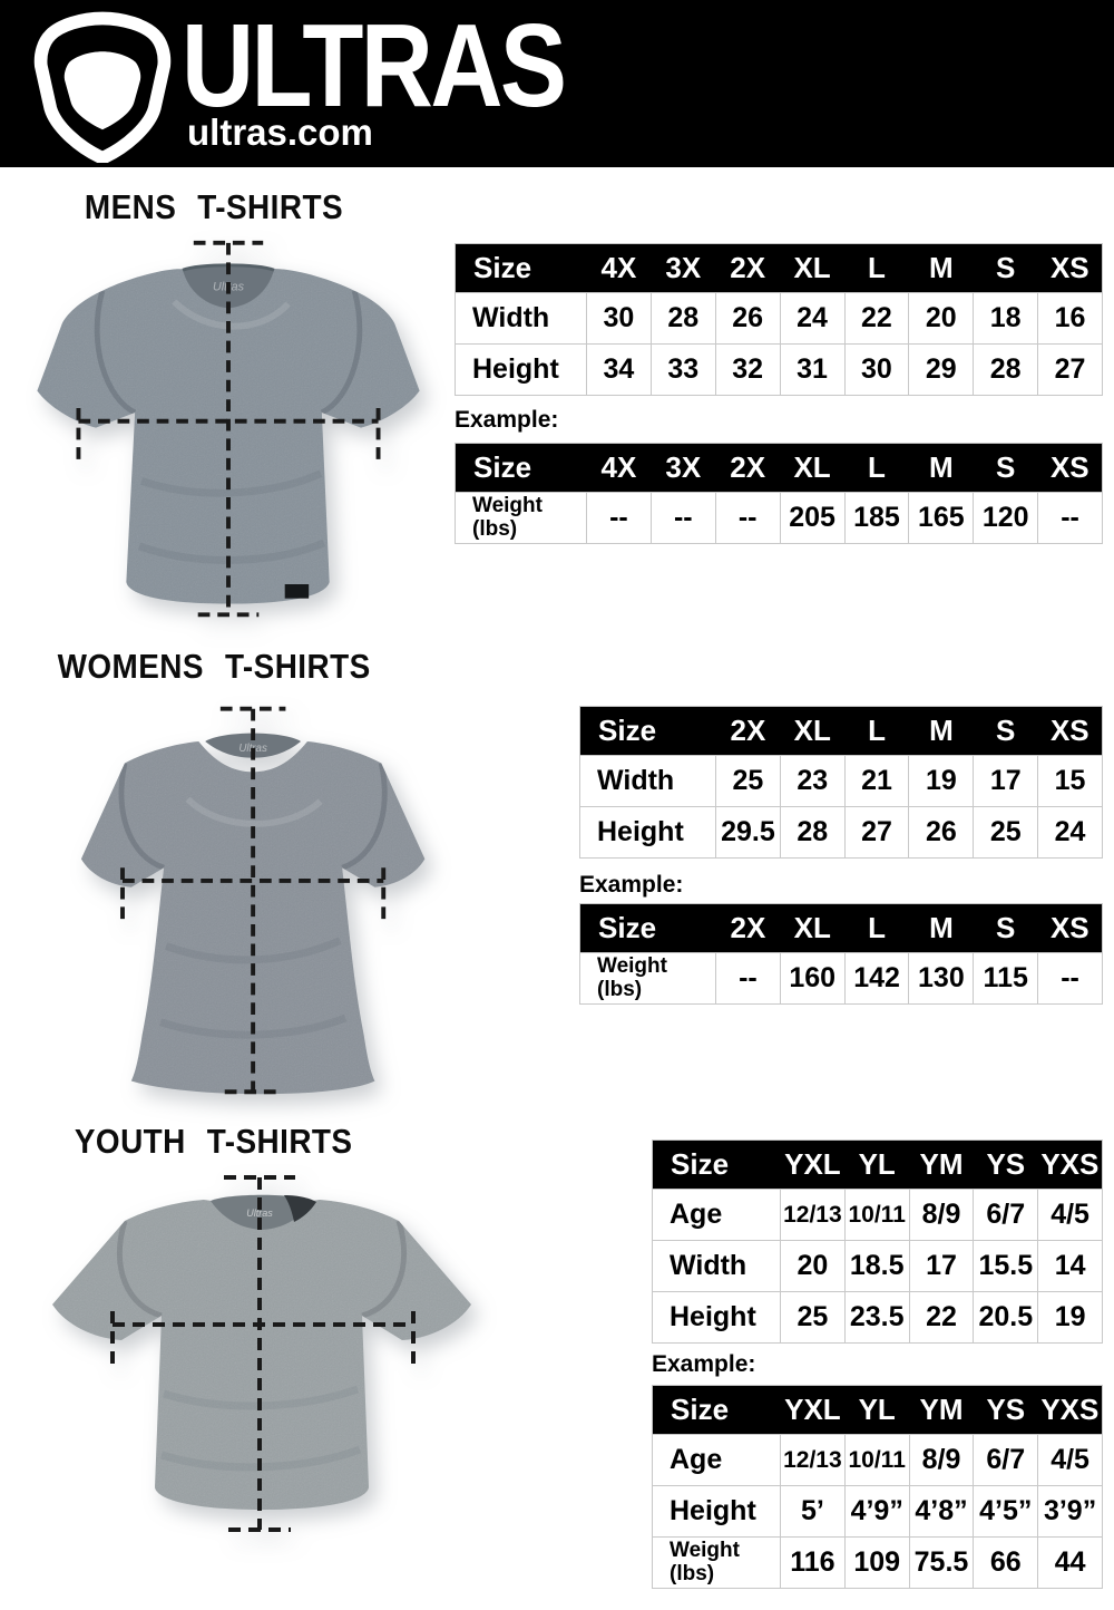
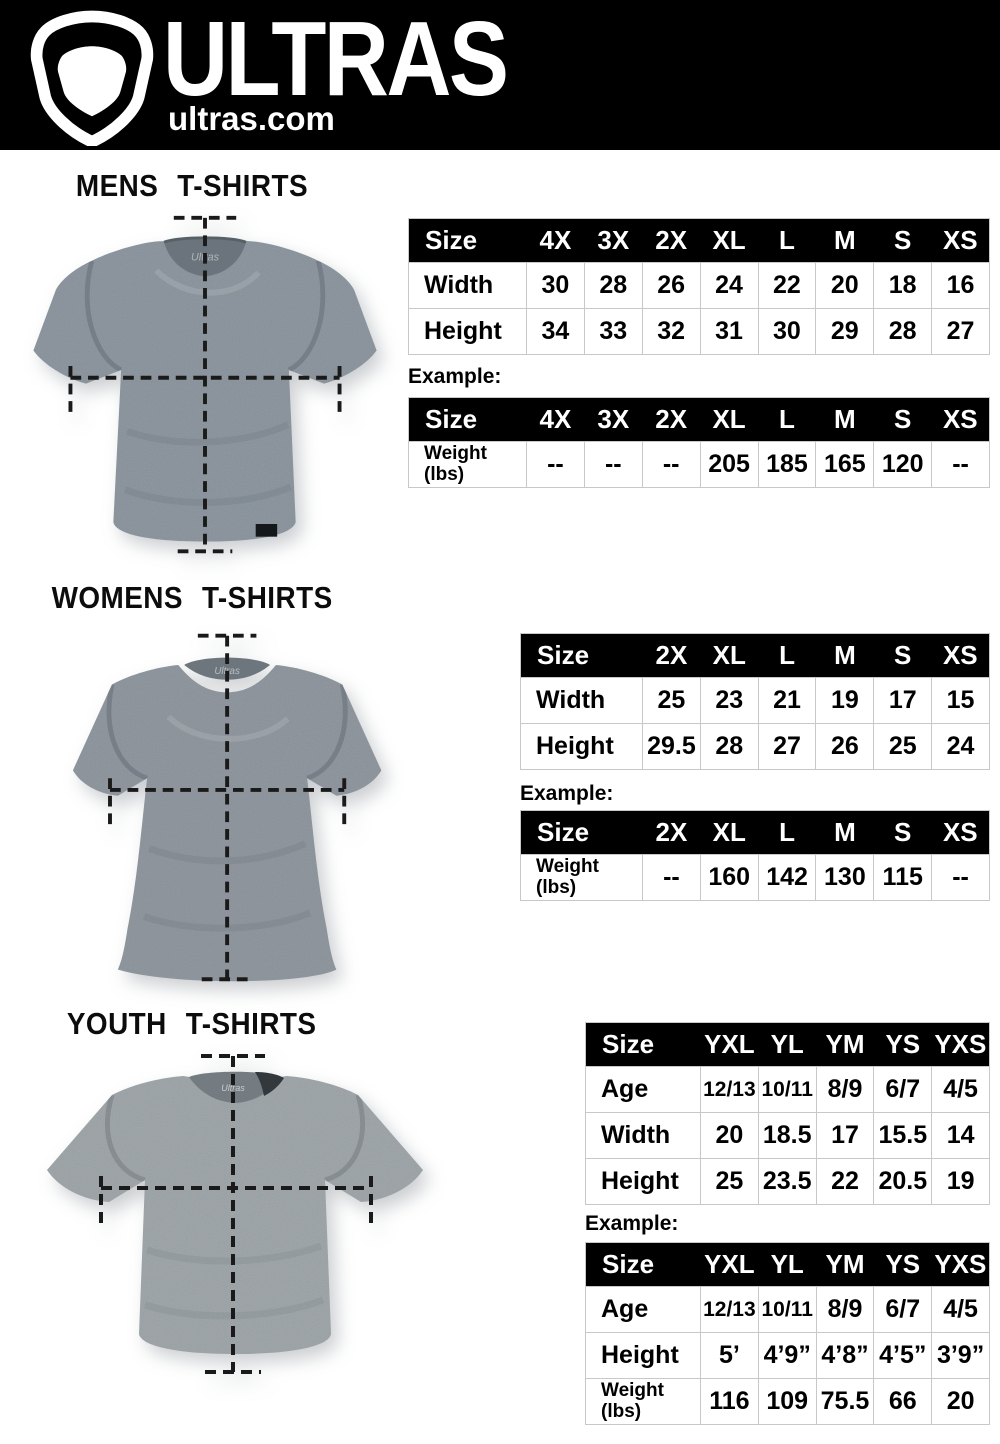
  ULTRAS
  ultras.com
  MENS T-SHIRTS
  Ultas
  Size	4X	3X	2X	XL	L	M	S	XS
  Width	30	28	26	24	22	20	18	16
  Height	34	33	32	31	30	29	28	27
  Example:
  Size	4X	3X	2X	XL	L	M	S	XS
  Weight (lbs)	--	--	--	205	185	165	120	--
  WOMENS T-SHIRTS
  Ultas
  Size	2X	XL	L	M	S	XS
  Width	25	23	21	19	17	15
  Height	29.5	28	27	26	25	24
  Example:
  Size	2X	XL	L	M	S	XS
  Weight (lbs)	--	160	142	130	115	--
  YOUTH T-SHIRTS
  Ultras
  Size	YXL	YL	YM	YS	YXS
  Age	12/13	10/11	8/9	6/7	4/5
  Width	20	18.5	17	15.5	14
  Height	25	23.5	22	20.5	19
  Example:
  Size	YXL	YL	YM	YS	YXS
  Age	12/13	10/11	8/9	6/7	4/5
  Height	5’	4’9”	4’8”	4’5”	3’9”
- Weight (lbs)	116	109	75.5	66	44
+ Weight (lbs)	116	109	75.5	66	20
